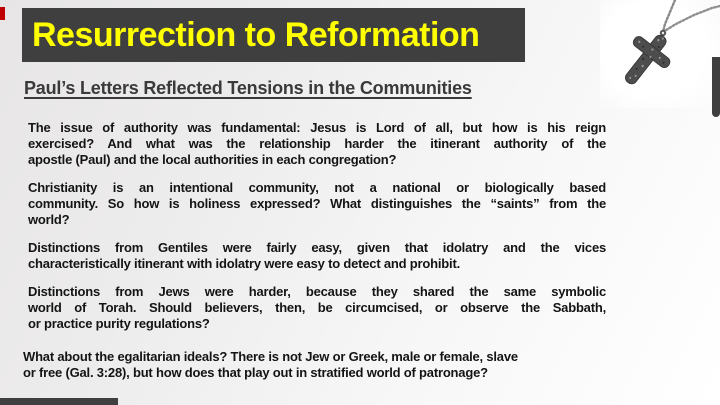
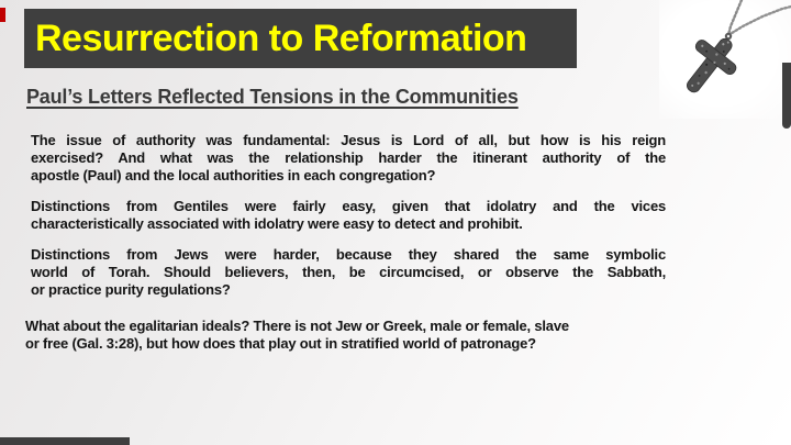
  Resurrection to Reformation
  Paul’s Letters Reflected Tensions in the Communities
  The issue of authority was fundamental: Jesus is Lord of all, but how is his reign
  exercised? And what was the relationship harder the itinerant authority of the
  apostle (Paul) and the local authorities in each congregation?
- Christianity is an intentional community, not a national or biologically based
- community. So how is holiness expressed? What distinguishes the “saints” from the
- world?
  Distinctions from Gentiles were fairly easy, given that idolatry and the vices
- characteristically itinerant with idolatry were easy to detect and prohibit.
+ characteristically associated with idolatry were easy to detect and prohibit.
  Distinctions from Jews were harder, because they shared the same symbolic
  world of Torah. Should believers, then, be circumcised, or observe the Sabbath,
  or practice purity regulations?
  What about the egalitarian ideals? There is not Jew or Greek, male or female, slave
  or free (Gal. 3:28), but how does that play out in stratified world of patronage?
